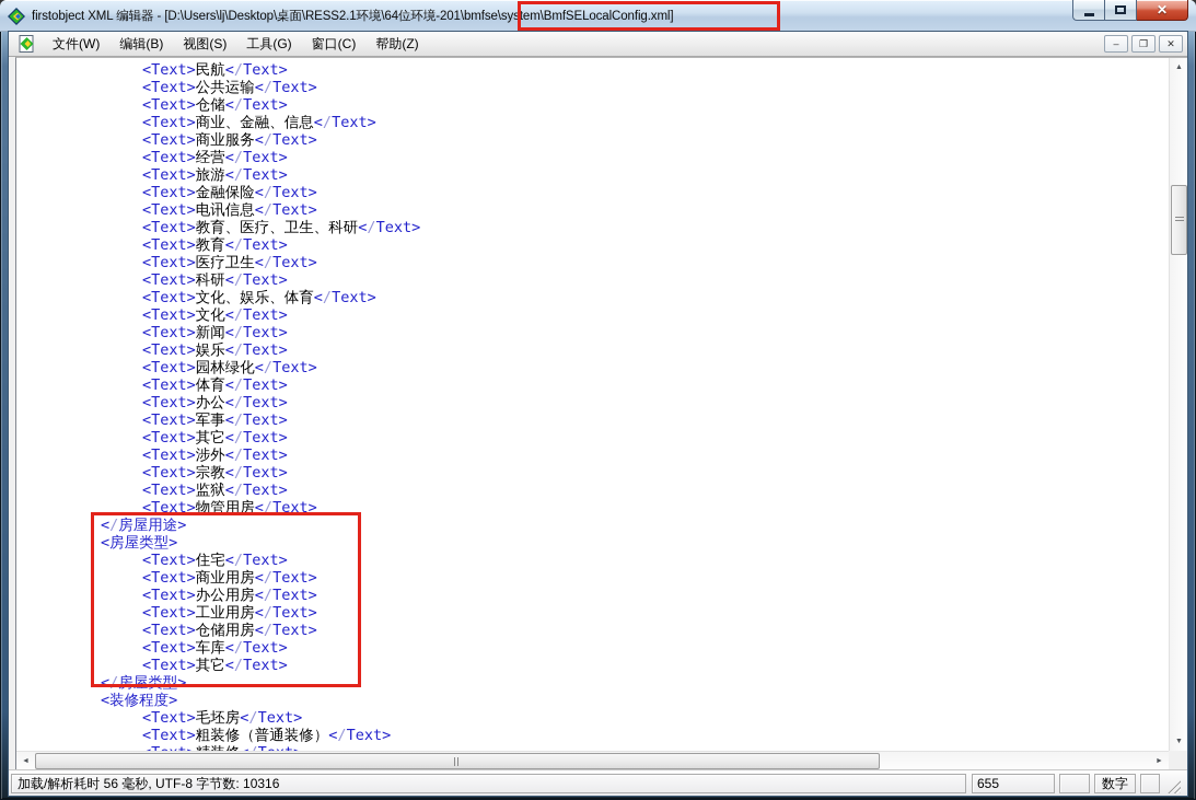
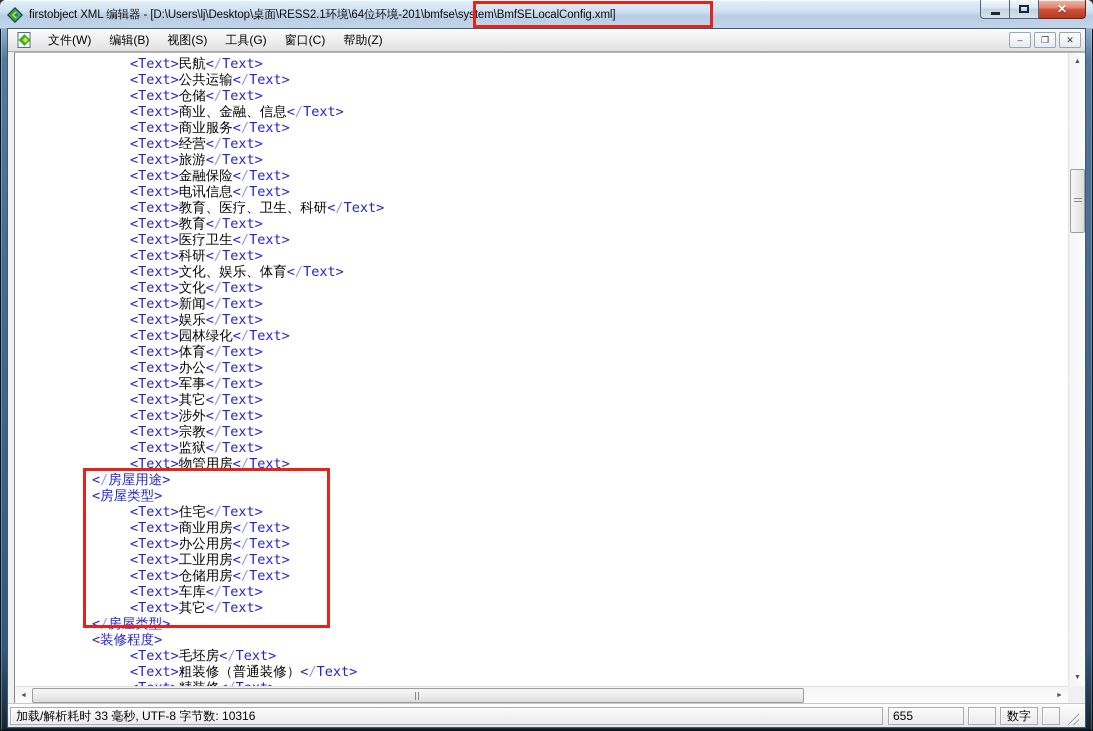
  firstobject XML 编辑器 - [D:\Users\lj\Desktop\桌面\RESS2.1环境\64位环境-201\bmfse\system\BmfSELocalConfig.xml]
  ✕
  文件(W)
  编辑(B)
  视图(S)
  工具(G)
  窗口(C)
  帮助(Z)
  –
  ❐
  ✕
  <Text>民航</Text>
  <Text>公共运输</Text>
  <Text>仓储</Text>
  <Text>商业、金融、信息</Text>
  <Text>商业服务</Text>
  <Text>经营</Text>
  <Text>旅游</Text>
  <Text>金融保险</Text>
  <Text>电讯信息</Text>
  <Text>教育、医疗、卫生、科研</Text>
  <Text>教育</Text>
  <Text>医疗卫生</Text>
  <Text>科研</Text>
  <Text>文化、娱乐、体育</Text>
  <Text>文化</Text>
  <Text>新闻</Text>
  <Text>娱乐</Text>
  <Text>园林绿化</Text>
  <Text>体育</Text>
  <Text>办公</Text>
  <Text>军事</Text>
  <Text>其它</Text>
  <Text>涉外</Text>
  <Text>宗教</Text>
  <Text>监狱</Text>
  <Text>物管用房</Text>
  </房屋用途>
  <房屋类型>
  <Text>住宅</Text>
  <Text>商业用房</Text>
  <Text>办公用房</Text>
  <Text>工业用房</Text>
  <Text>仓储用房</Text>
  <Text>车库</Text>
  <Text>其它</Text>
  </房屋类型>
  <装修程度>
  <Text>毛坯房</Text>
  <Text>粗装修（普通装修）</Text>
- 加载/解析耗时 56 毫秒, UTF-8 字节数: 10316
+ 加载/解析耗时 33 毫秒, UTF-8 字节数: 10316
  655
  数字
